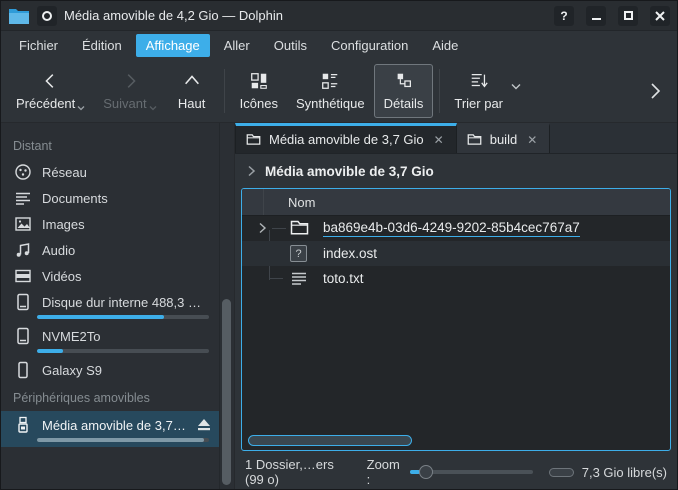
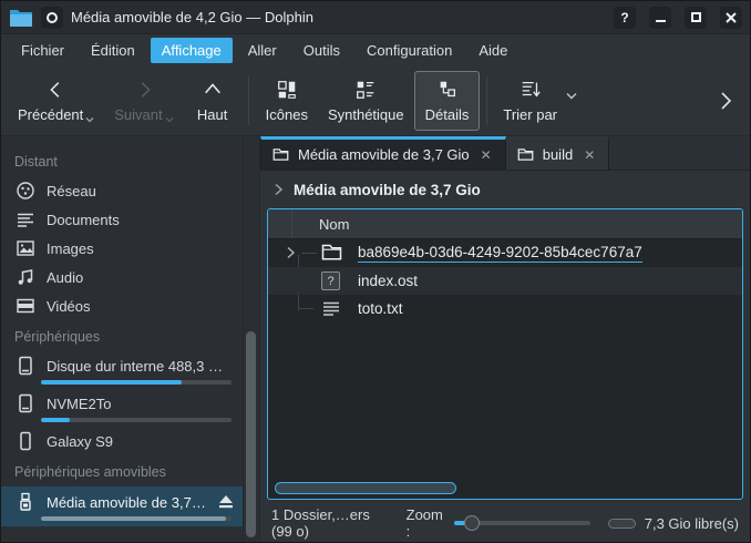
  Média amovible de 4,2 Gio — Dolphin
  ?
  Fichier
  Édition
  Affichage
  Aller
  Outils
  Configuration
  Aide
  Précédent
  Suivant
  Haut
  Icônes
  Synthétique
  Détails
  Trier par
  Distant
  Réseau
  Documents
  Images
  Audio
  Vidéos
+ Périphériques
  Disque dur interne 488,3 G…
  NVME2To
  Galaxy S9
  Périphériques amovibles
  Média amovible de 3,7 …
  Média amovible de 3,7 Gio
  ✕
  build
  ✕
  Média amovible de 3,7 Gio
  Nom
  ba869e4b-03d6-4249-9202-85b4cec767a7
  ?
  index.ost
  toto.txt
  1 Dossier,…ers (99 o)
  Zoom :
  7,3 Gio libre(s)
